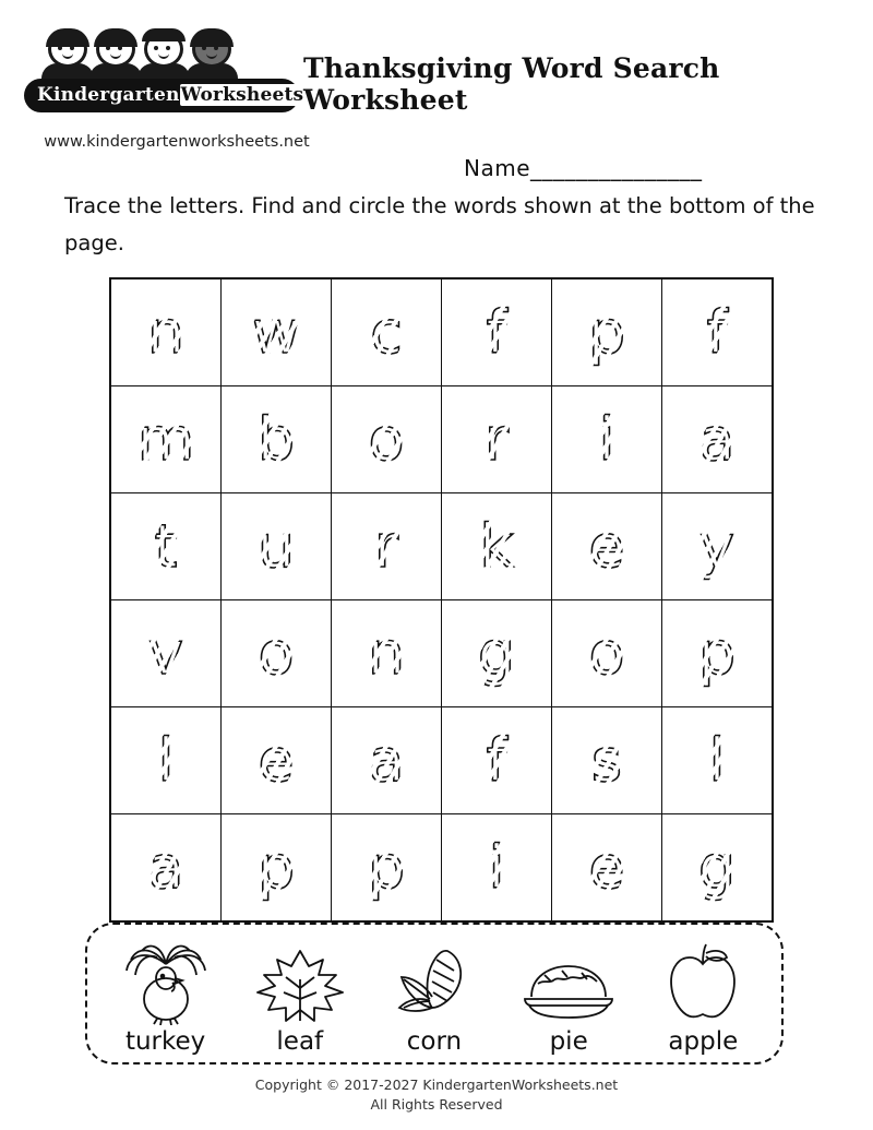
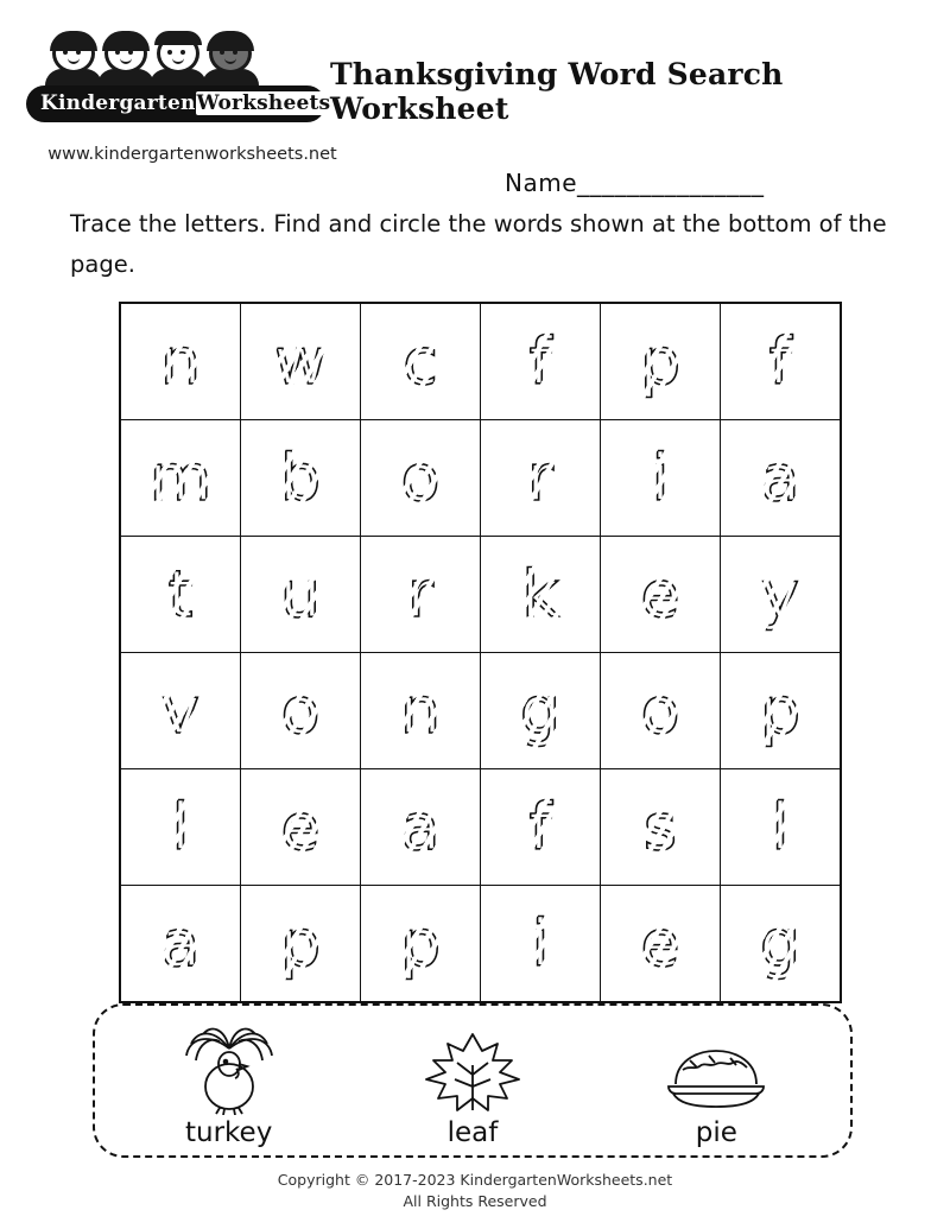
  KindergartenWorksheets.net
  www.kindergartenworksheets.net
  Thanksgiving Word Search Worksheet
  Name_______________
  Trace the letters. Find and circle the words shown at the bottom of the page.
  turkey
  leaf
- corn
  pie
- apple
- Copyright © 2017-2027 KindergartenWorksheets.net
+ Copyright © 2017-2023 KindergartenWorksheets.net
  All Rights Reserved
